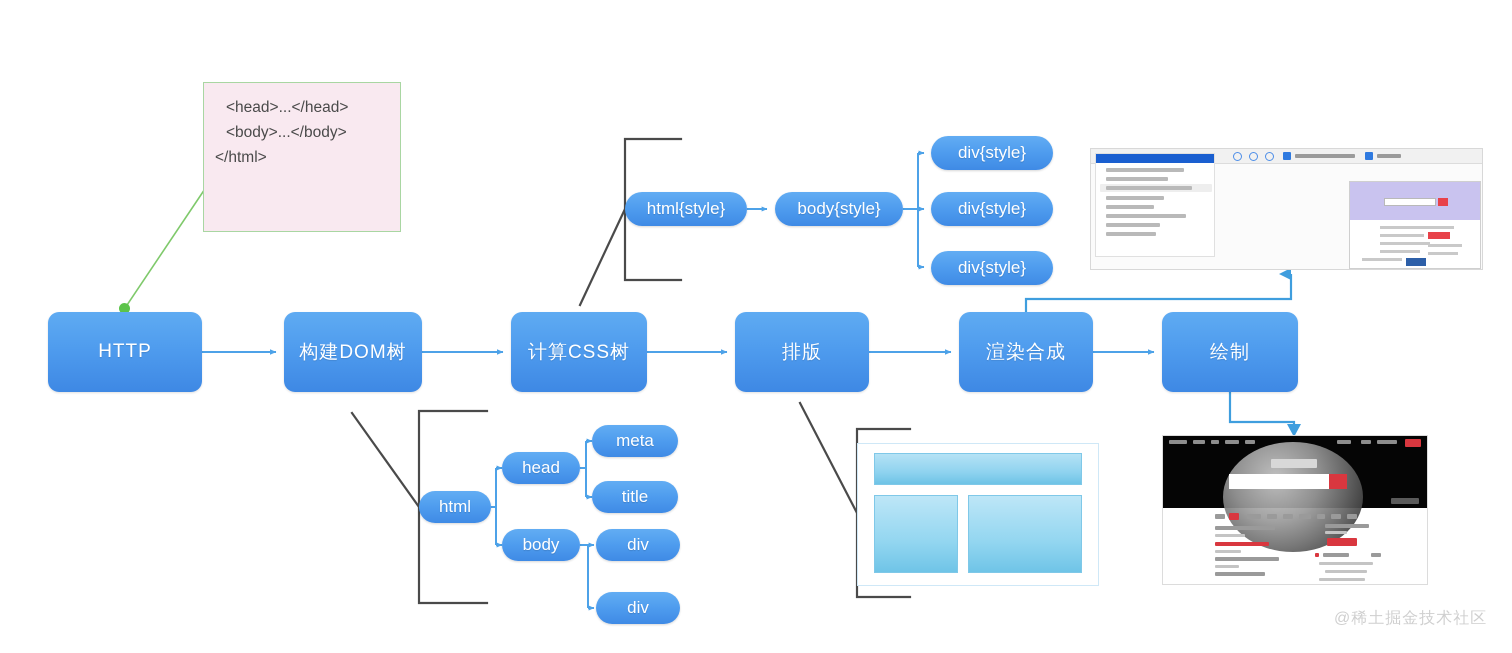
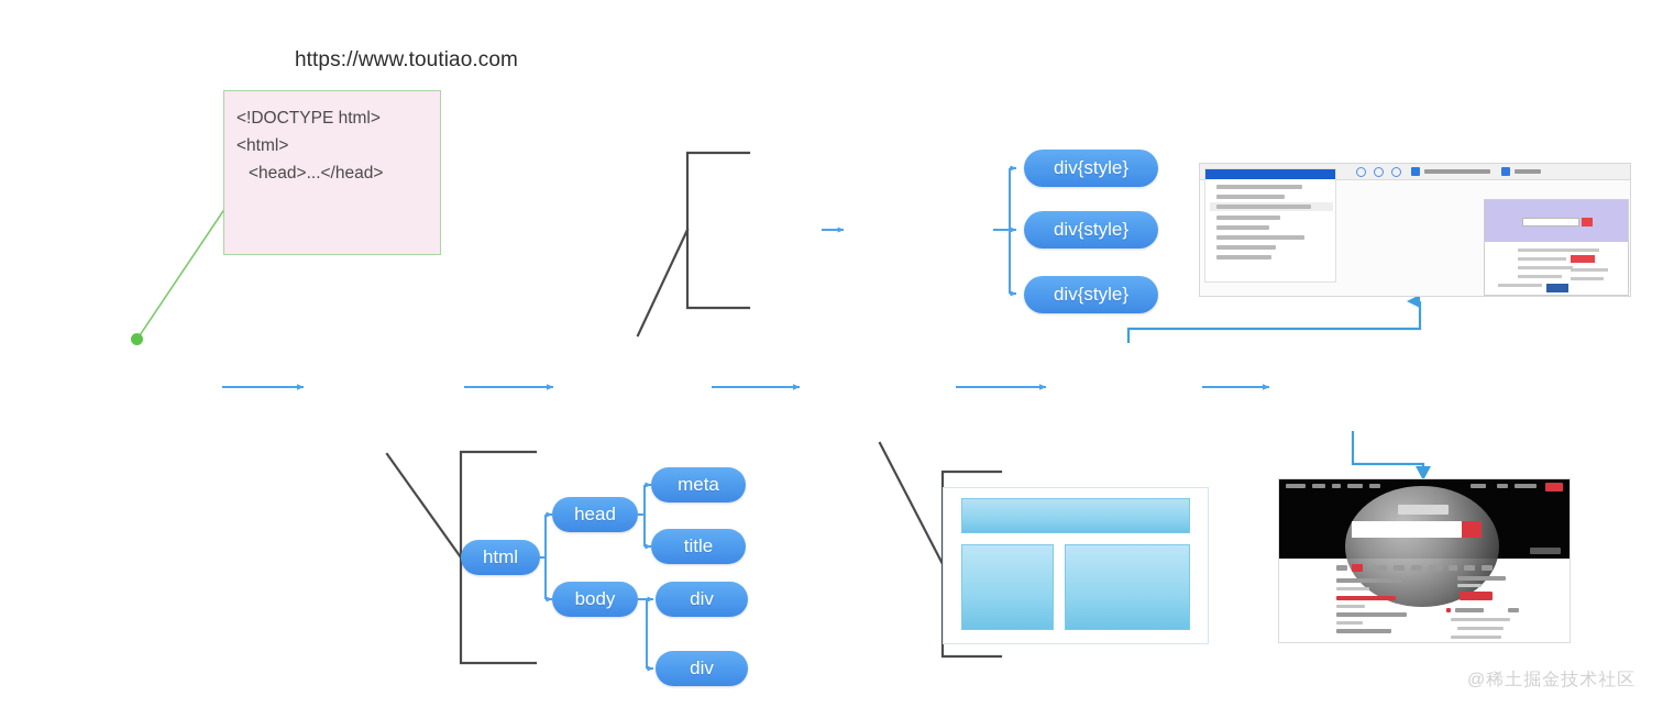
+ https://www.toutiao.com
+ <!DOCTYPE html>
+ <html>
  <head>...</head>
- <body>...</body>
- </html>
- HTTP
- 构建DOM树
- 计算CSS树
- 排版
- 渲染合成
- 绘制
- html{style}
- body{style}
  div{style}
  div{style}
  div{style}
  html
  head
  body
  meta
  title
  div
  div
  @稀土掘金技术社区
